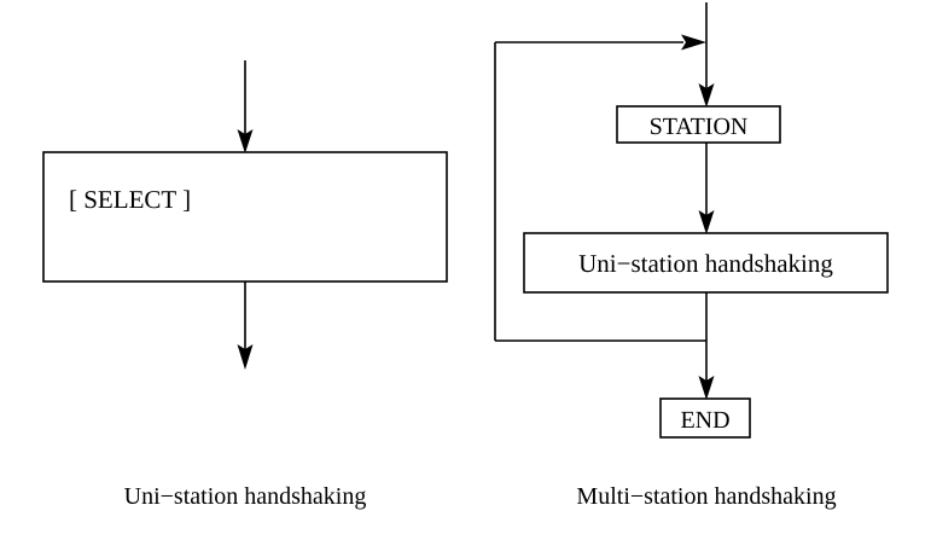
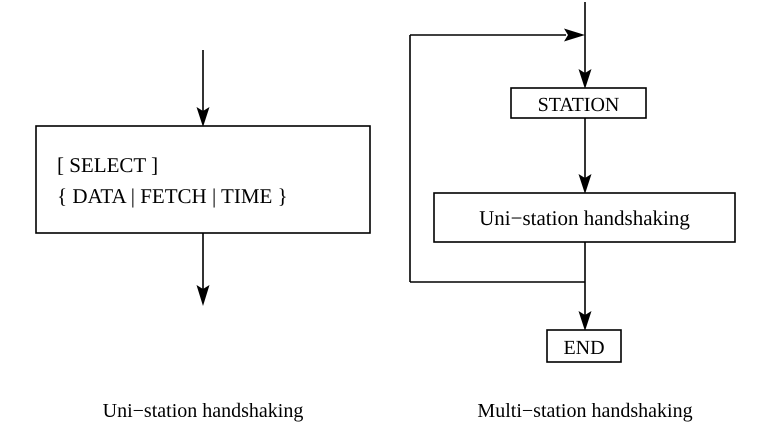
  [ SELECT ]
+ { DATA | FETCH | TIME }
  Uni−station handshaking
  STATION
  Uni−station handshaking
  END
  Multi−station handshaking
